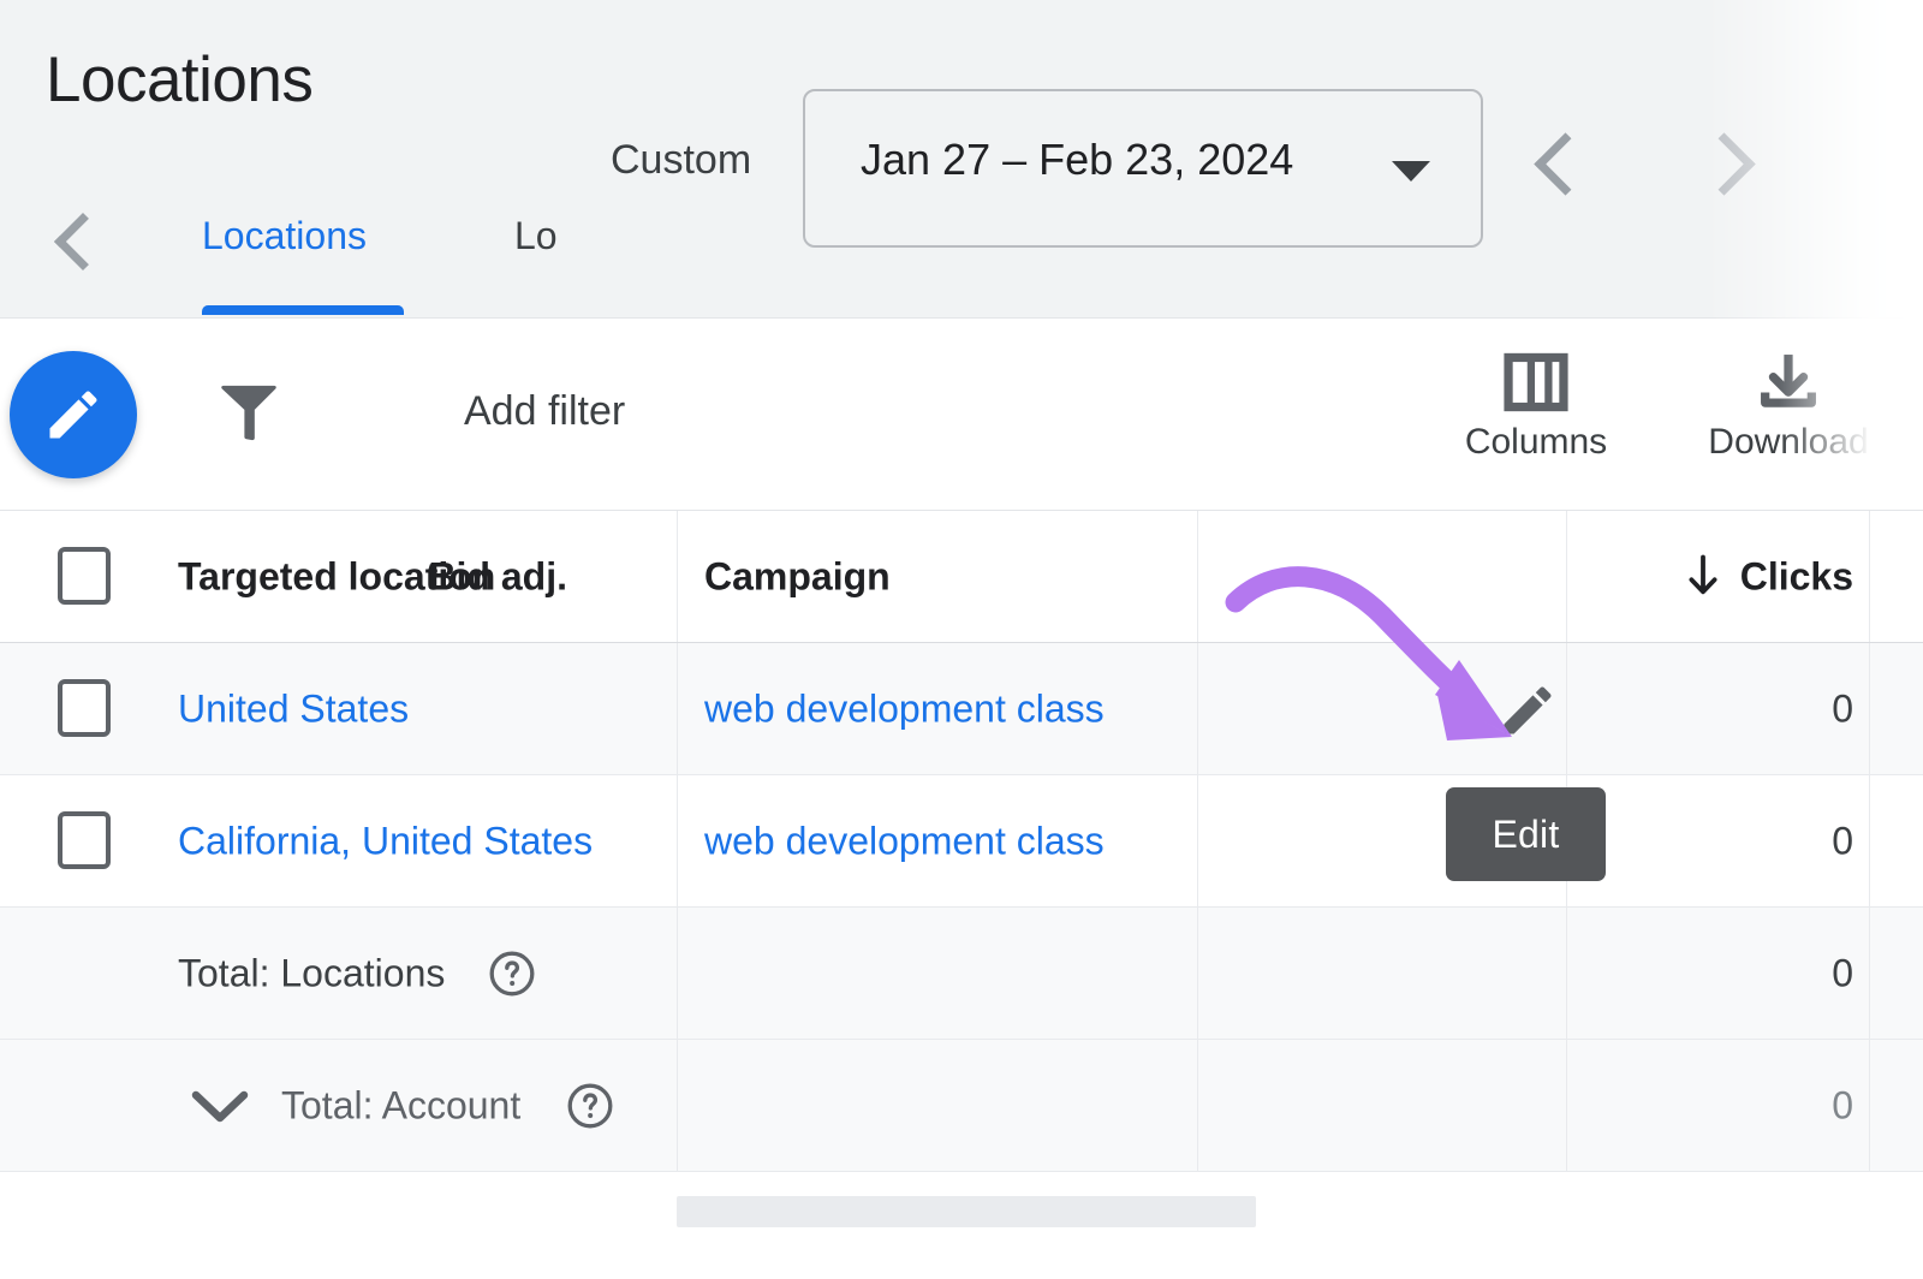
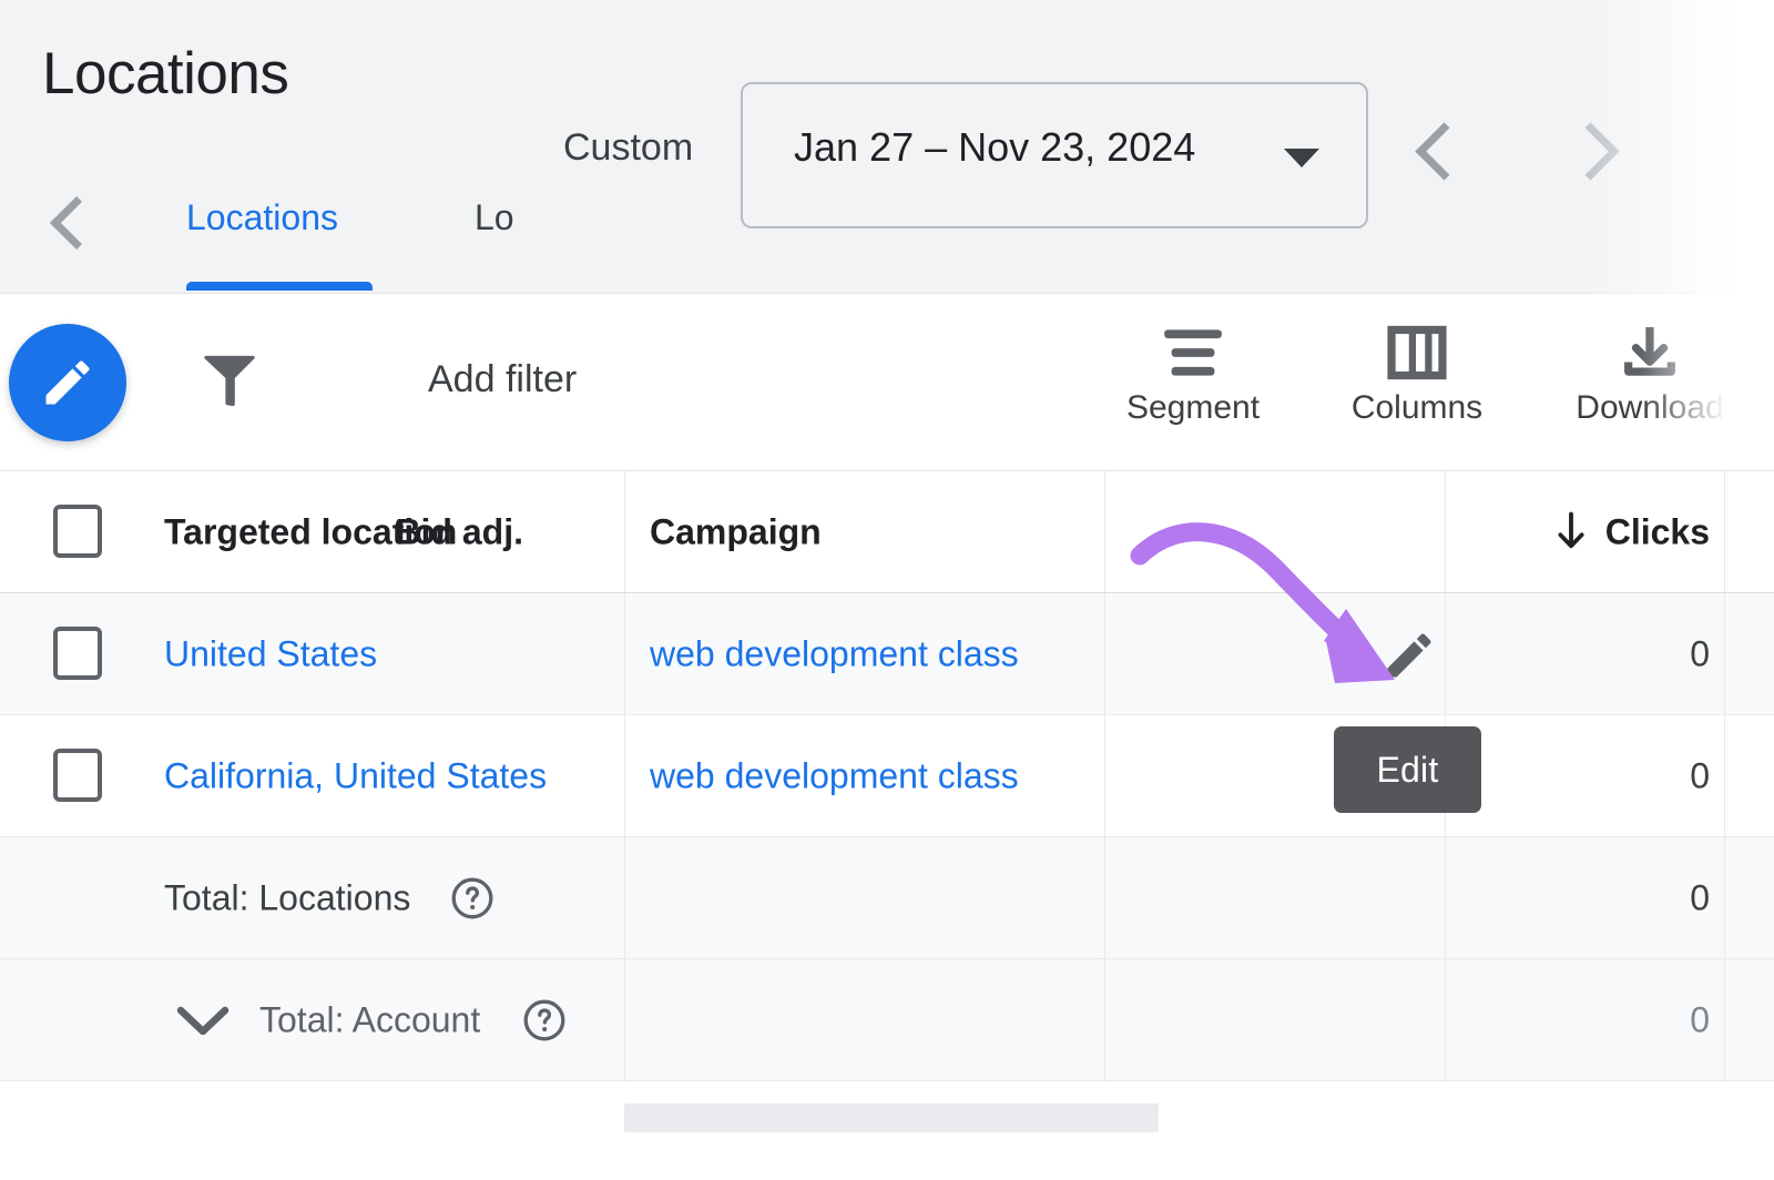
  Locations
  Custom
- Jan 27 – Feb 23, 2024
+ Jan 27 – Nov 23, 2024
  Locations
  Lo
  Add filter
+ Segment
  Columns
  Targeted location
  Campaign
  Bid adj.
  Clicks
  United States
  web development class
  0
  California, United States
  web development class
  0
  Total: Locations
  0
  Total: Account
  0
  Edit
